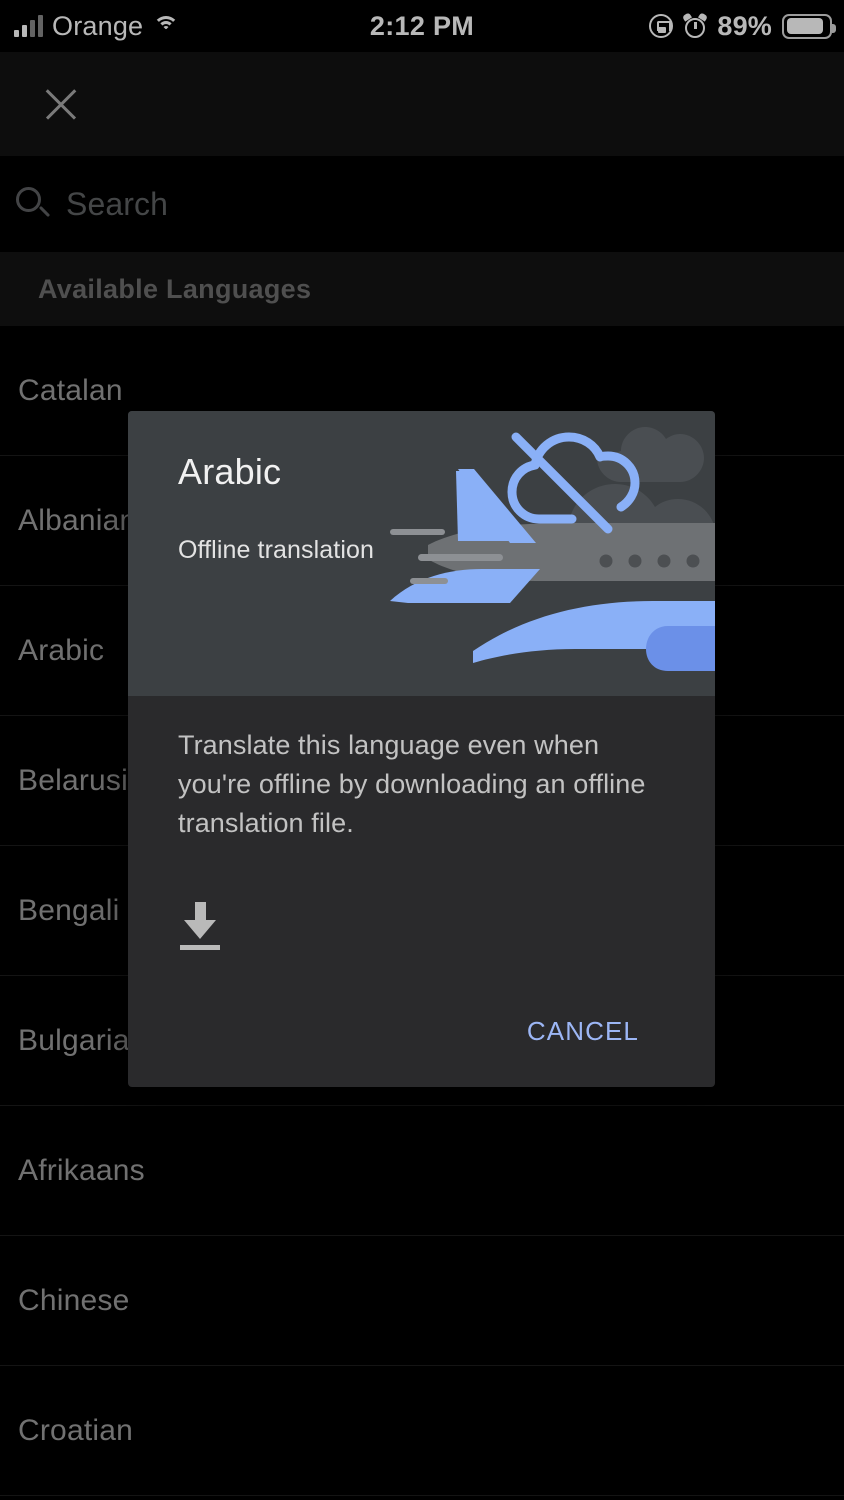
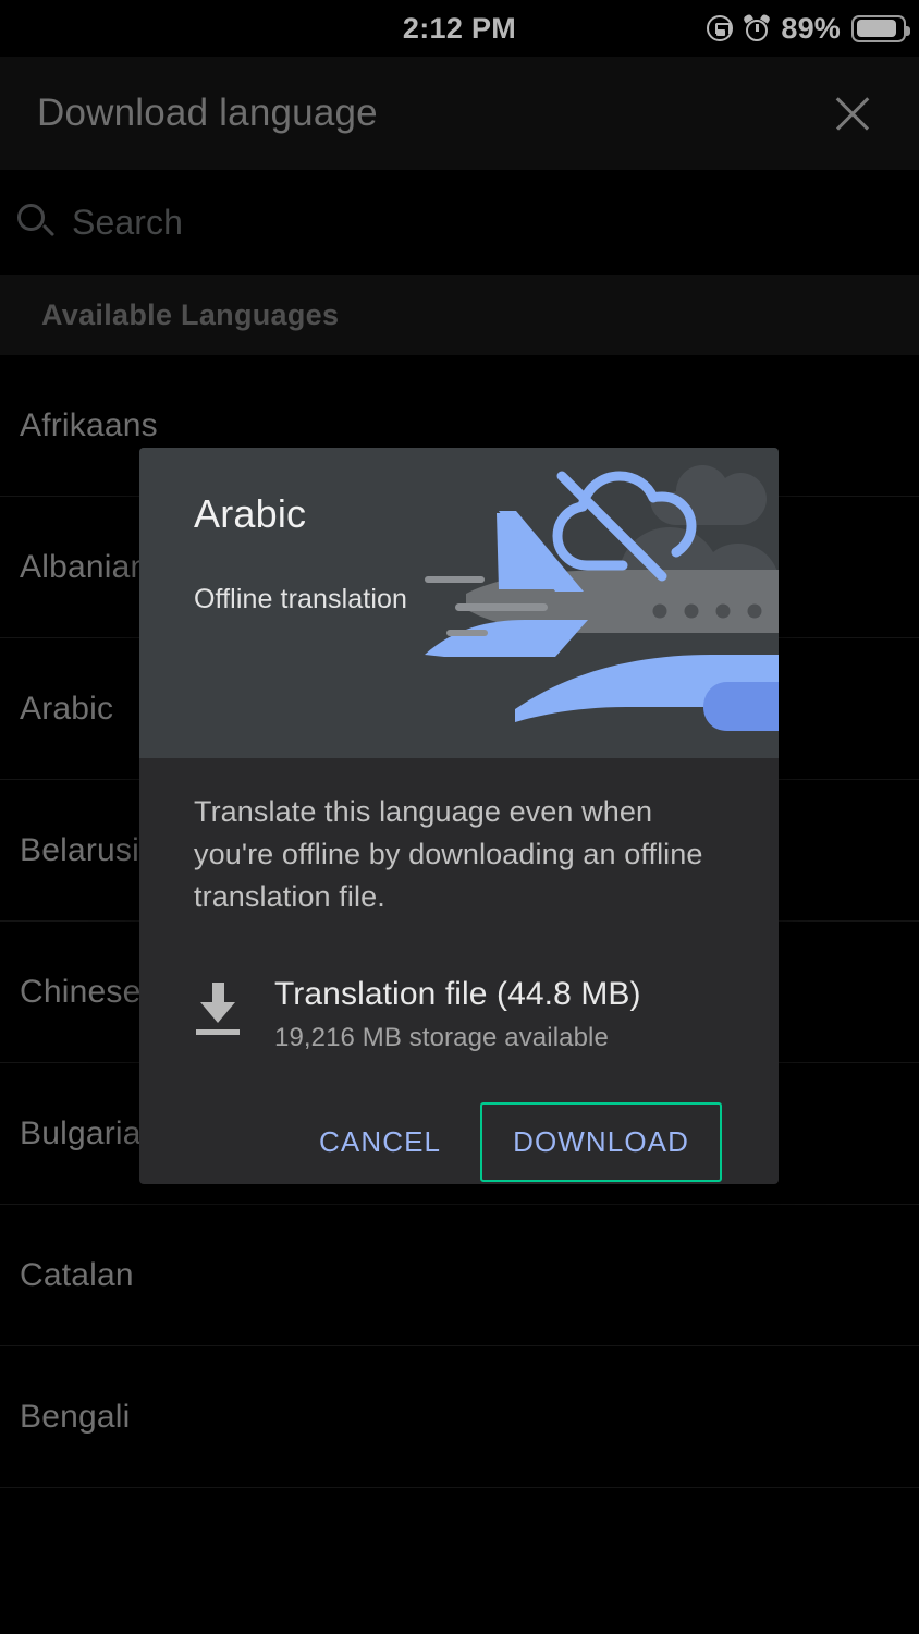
- Orange
  2:12 PM
  89%
+ Download language
  Search
  Available Languages
- Catalan
+ Afrikaans
  Albania
  Arabic
  Belarusi
- Bengali
+ Chinese
  Bulgaria
- Afrikaans
+ Catalan
- Chinese
+ Bengali
- Croatian
  Arabic
  Offline translation
  Translate this language even when you're offline by downloading an offline translation file.
+ Translation file (44.8 MB)
+ 19,216 MB storage available
  CANCEL
+ DOWNLOAD
